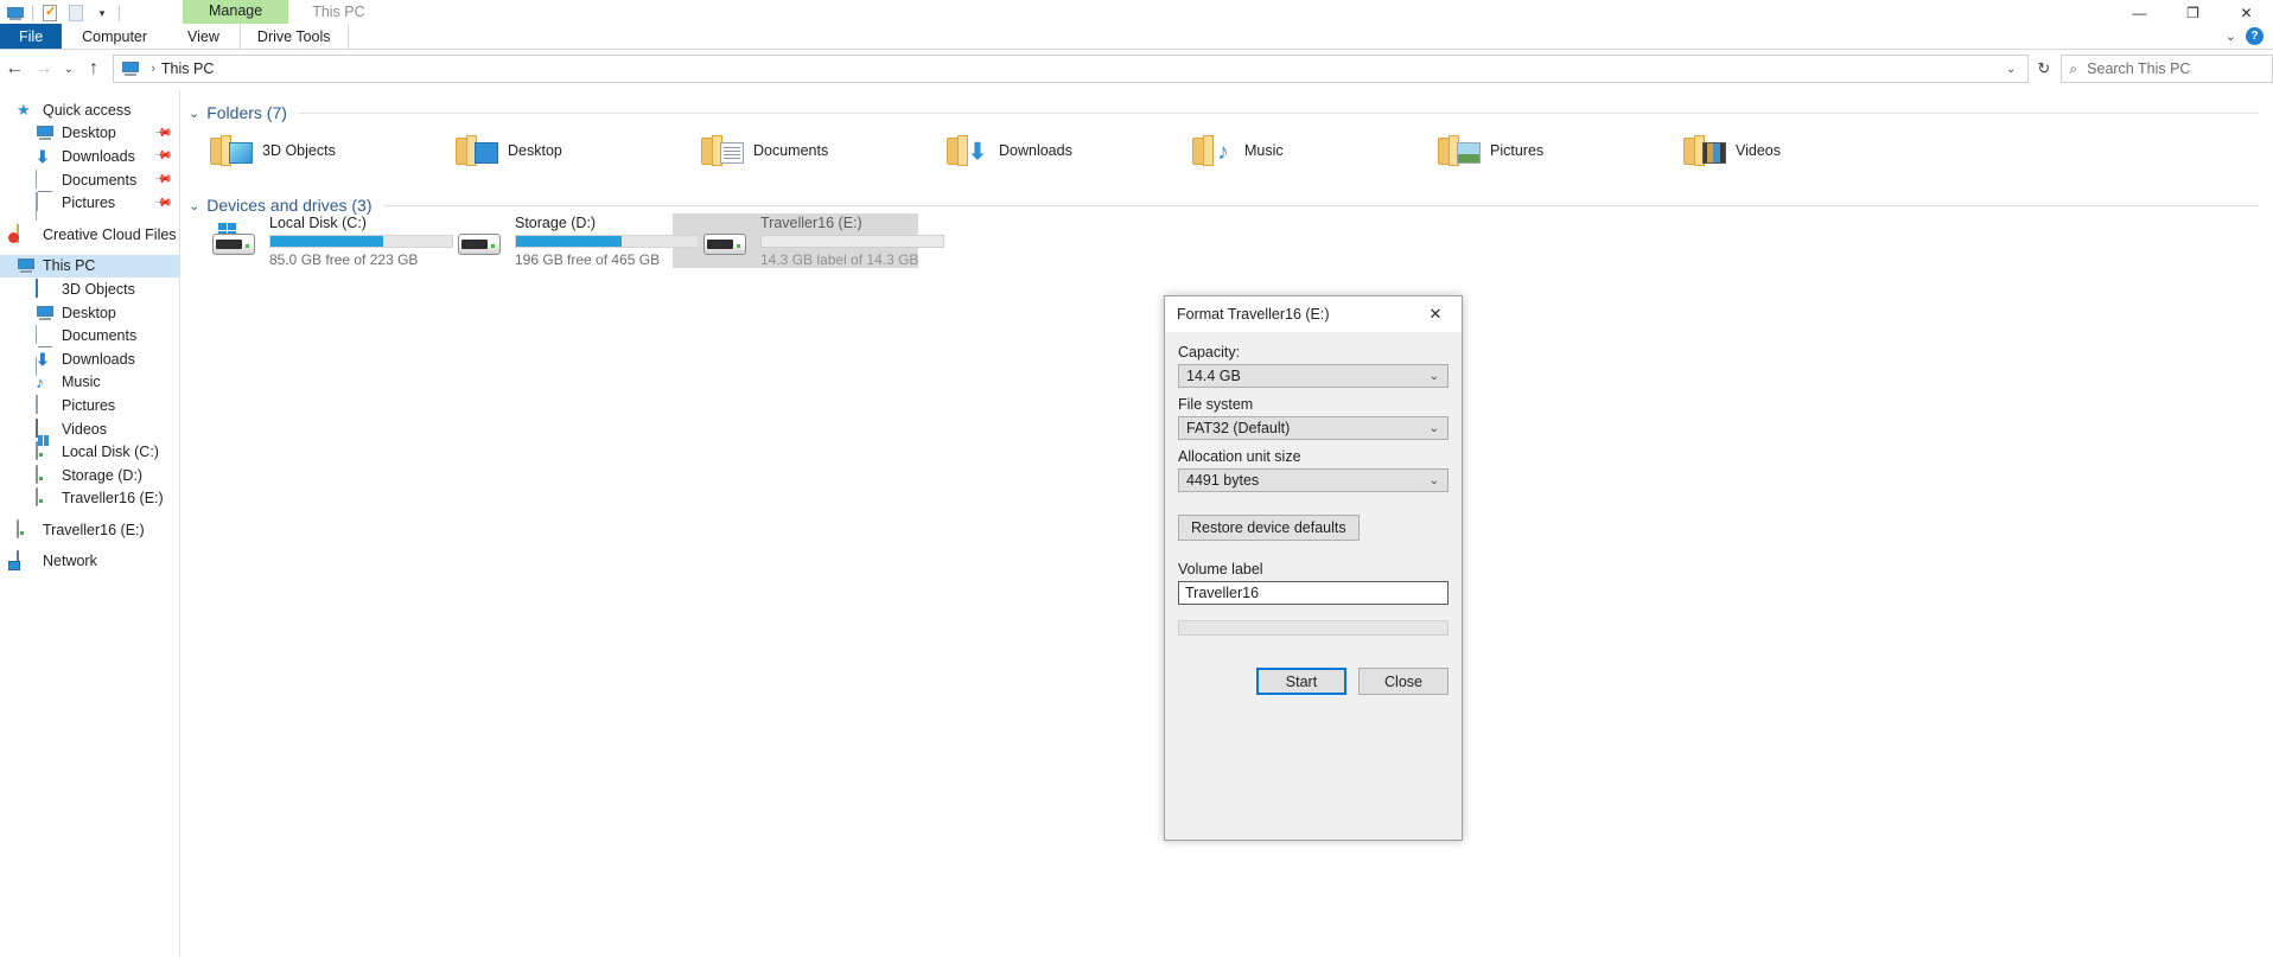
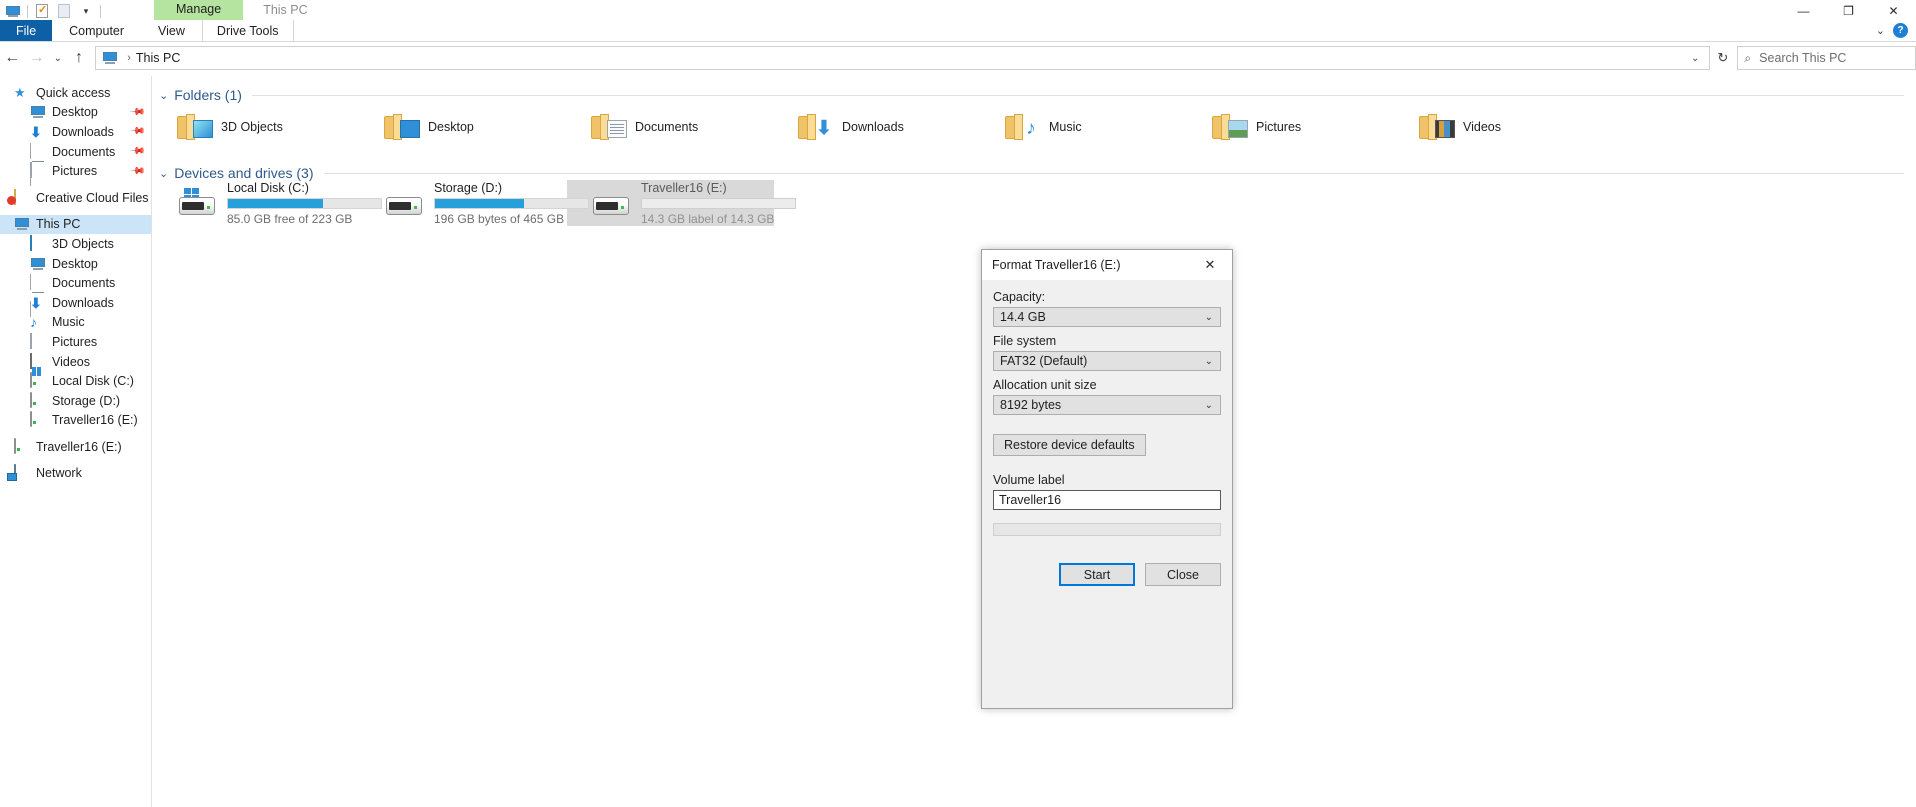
  ▾
  Manage
  This PC
  —
  ❐
  ✕
  File
  Computer
  View
  Drive Tools
  ⌄
  ?
  ←
  →
  ⌄
  ↑
  ›
  This PC
  ⌄
  ↻
  ⌕
  Search This PC
  ★
  Quick access
  Desktop
  ⬇
  Downloads
  Documents
  Pictures
  Creative Cloud Files
  This PC
  3D Objects
  Desktop
  Documents
  ⬇
  Downloads
  ♪
  Music
  Pictures
  Videos
  Local Disk (C:)
  Storage (D:)
  Traveller16 (E:)
  Traveller16 (E:)
  Network
  ⌄
- Folders (7)
+ Folders (1)
  3D Objects
  Desktop
  Documents
  ⬇
  Downloads
  ♪
  Music
  Pictures
  Videos
  ⌄
  Devices and drives (3)
  Local Disk (C:)
  85.0 GB free of 223 GB
  Storage (D:)
- 196 GB free of 465 GB
+ 196 GB bytes of 465 GB
  Traveller16 (E:)
  14.3 GB label of 14.3 GB
  Format Traveller16 (E:)
  ✕
  Capacity:
  14.4 GB
  ⌄
  File system
  FAT32 (Default)
  ⌄
  Allocation unit size
- 4491 bytes
+ 8192 bytes
  ⌄
  Restore device defaults
  Volume label
  Traveller16
  Start
  Close
